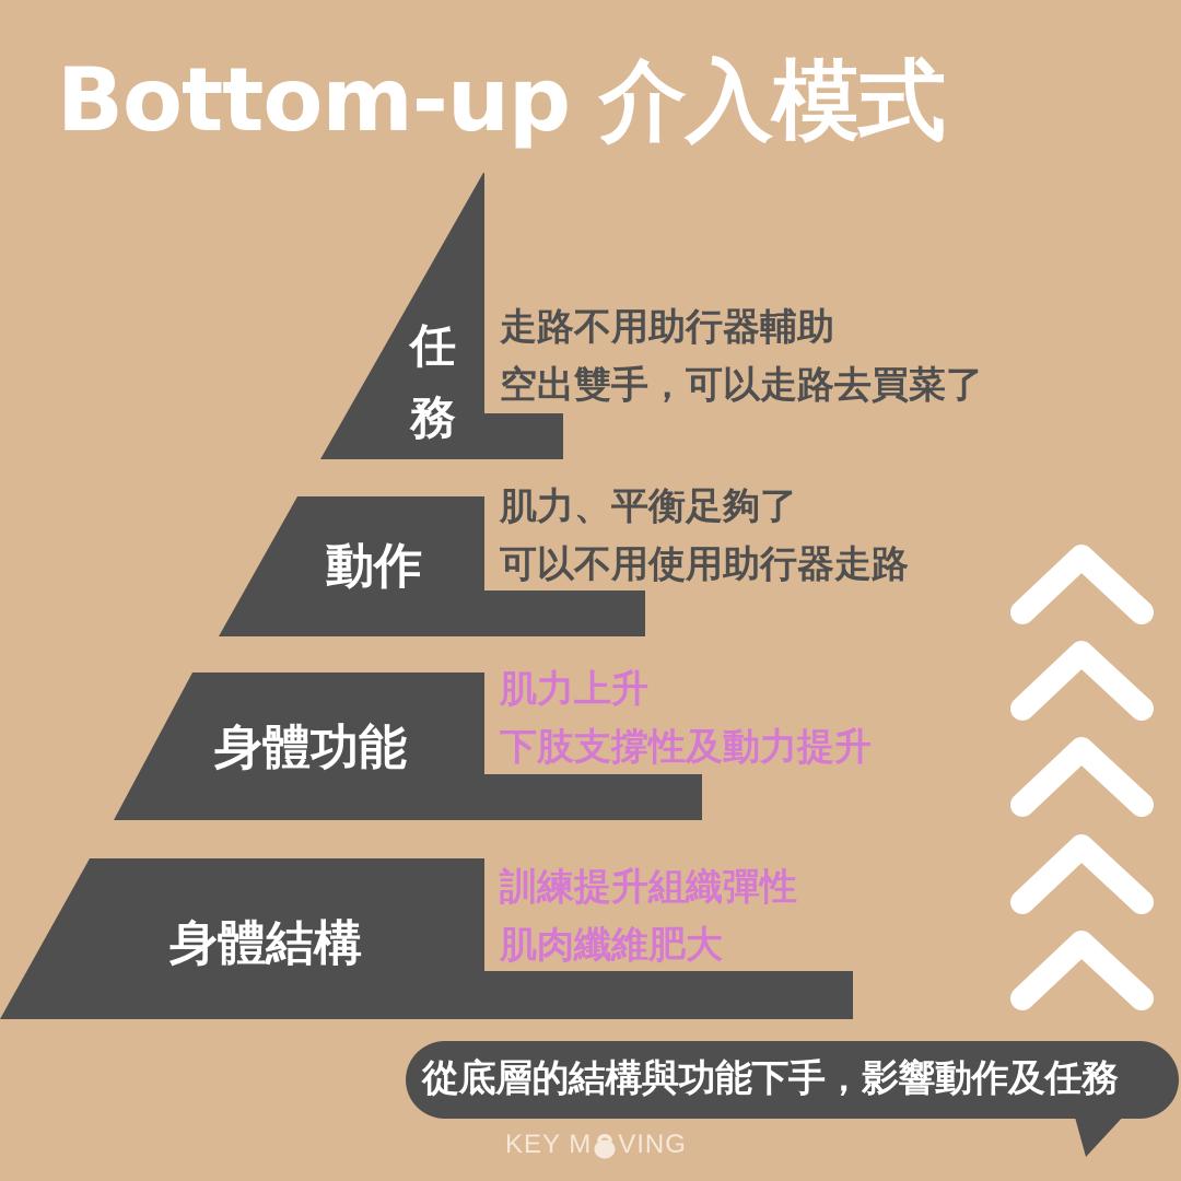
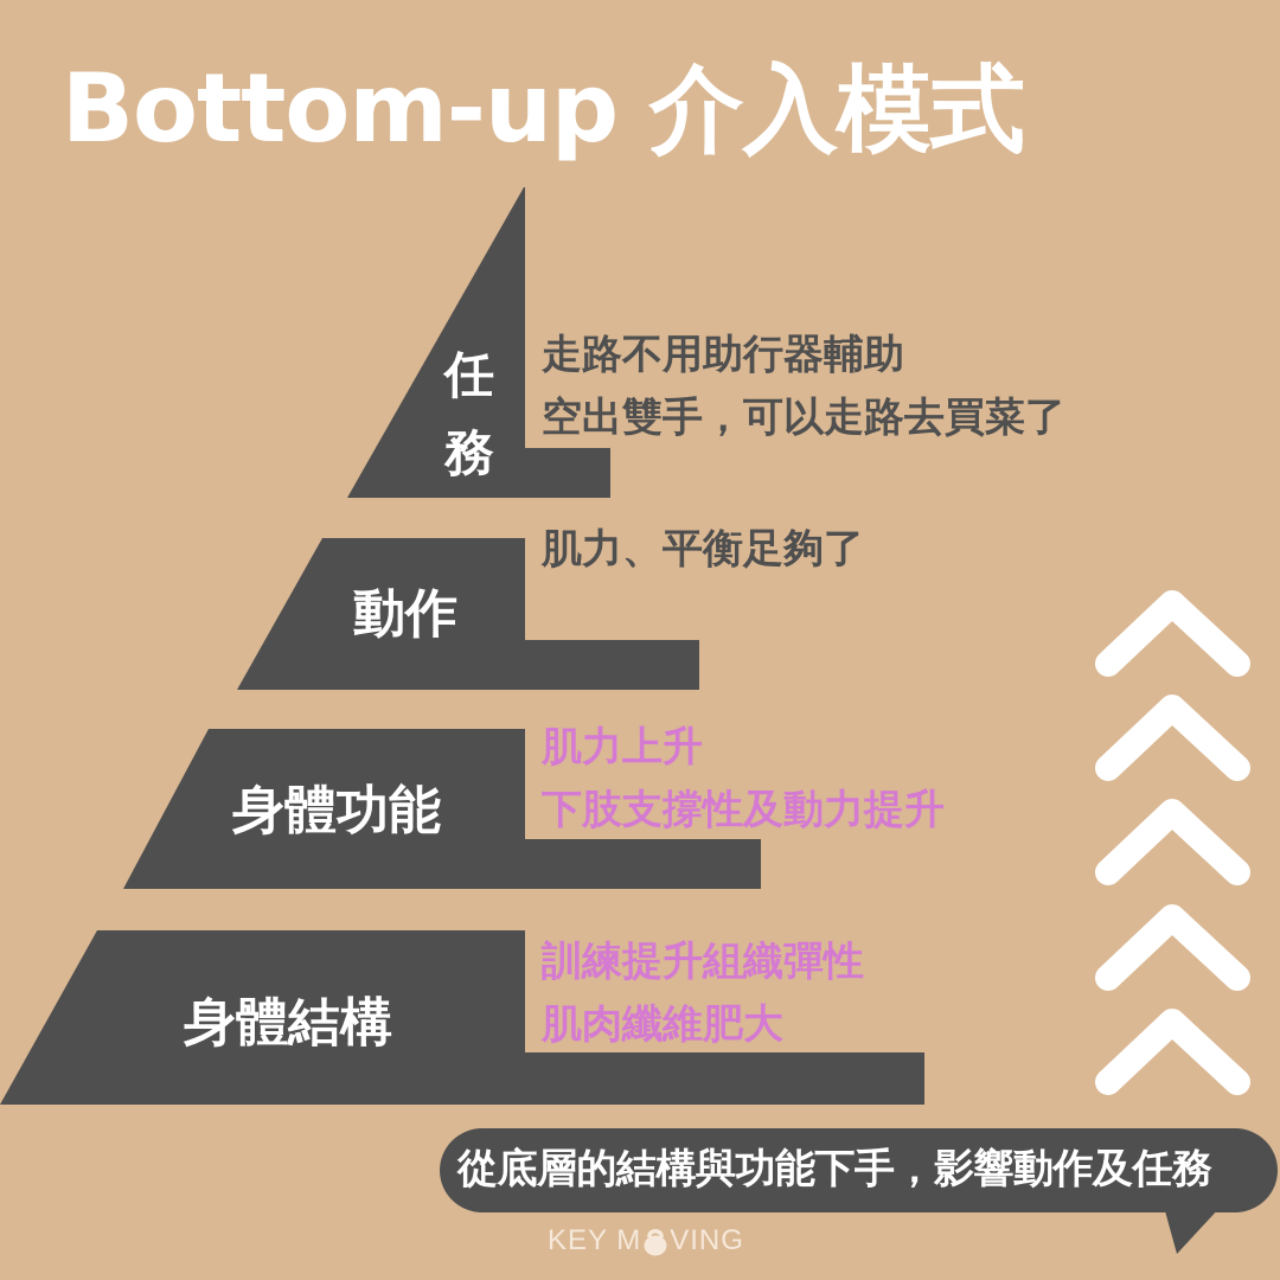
  Bottom-up 介入模式
  任
  務
  動作
  身體功能
  身體結構
  走路不用助行器輔助
  空出雙手，可以走路去買菜了
  肌力、平衡足夠了
- 可以不用使用助行器走路
  肌力上升
  下肢支撐性及動力提升
  訓練提升組織彈性
  肌肉纖維肥大
  從底層的結構與功能下手，影響動作及任務
  KEY M
  VING
